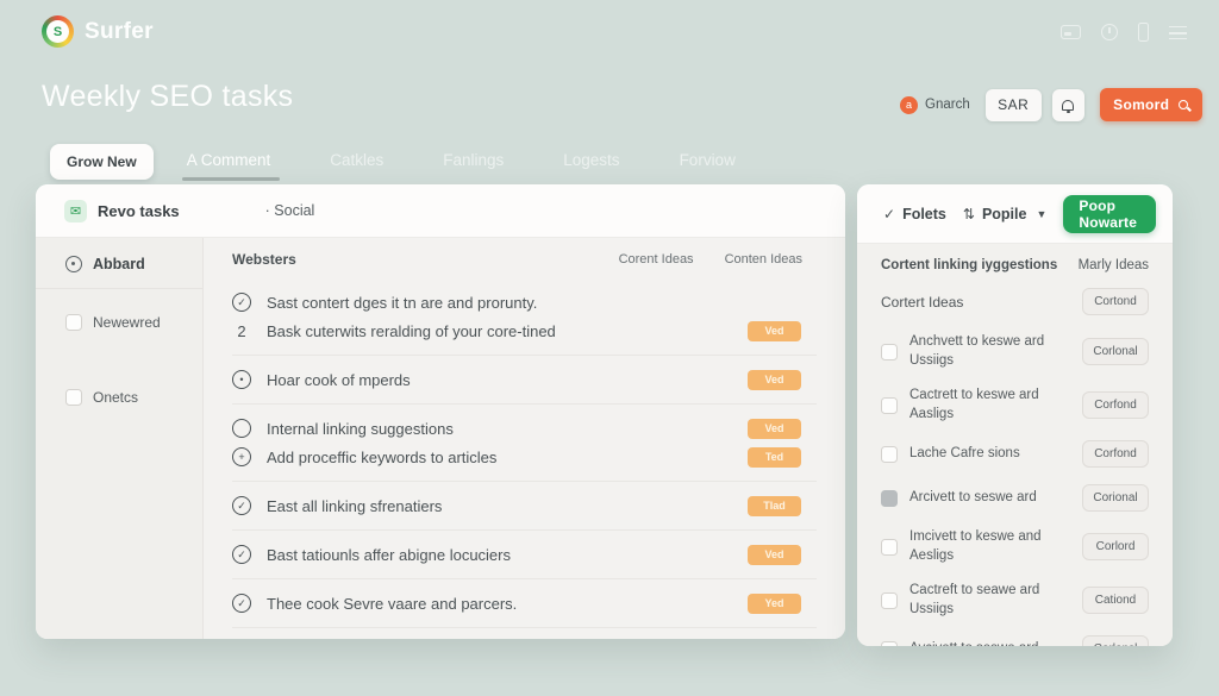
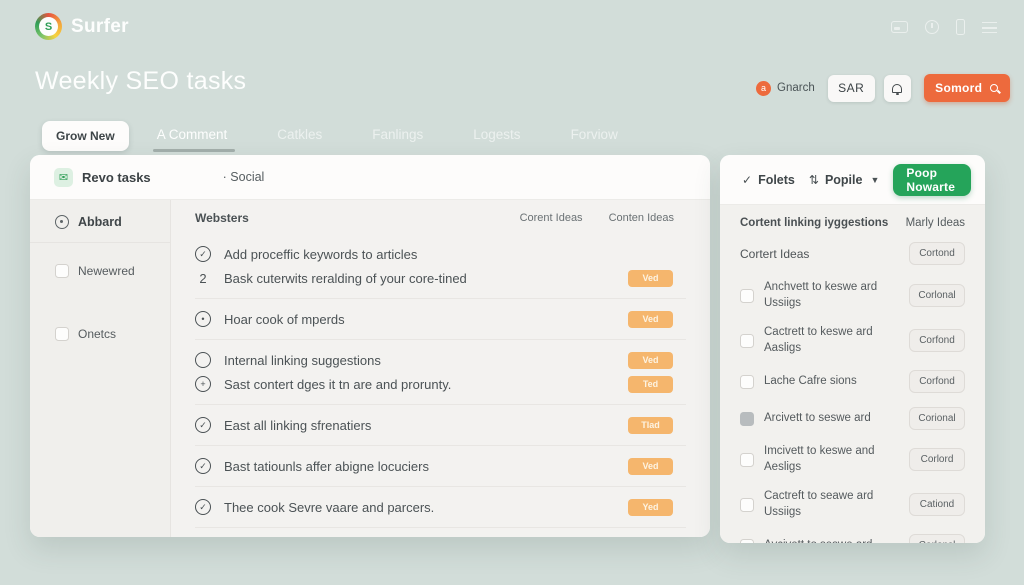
  S
  Surfer
  Weekly SEO tasks
  a
  Gnarch
  SAR
  Somord
  Grow New
  A Comment
  Catkles
  Fanlings
  Logests
  Forviow
  ✉
  Revo tasks
  · Social
  Abbard
  Newewred
  Onetcs
  Websters
  Corent Ideas
  Conten Ideas
  ✓
- Sast contert dges it tn are and prorunty.
+ Add proceffic keywords to articles
  2
  Bask cuterwits reralding of your core-tined
  Ved
  •
  Hoar cook of mperds
  Ved
  Internal linking suggestions
  Ved
  +
- Add proceffic keywords to articles
+ Sast contert dges it tn are and prorunty.
  Ted
  ✓
  East all linking sfrenatiers
  Tlad
  ✓
  Bast tatiounls affer abigne locuciers
  Ved
  ✓
  Thee cook Sevre vaare and parcers.
  Yed
  ✓
  Folets
  ⇅
  Popile
  ▼
  Poop Nowarte
  Cortent linking iyggestions
  Marly Ideas
  Cortert Ideas
  Cortond
  Anchvett to keswe ard Ussiigs
  Corlonal
  Cactrett to keswe ard Aasligs
  Corfond
  Lache Cafre sions
  Corfond
  Arcivett to seswe ard
  Corional
  Imcivett to keswe and Aesligs
  Corlord
  Cactreft to seawe ard Ussiigs
  Cationd
